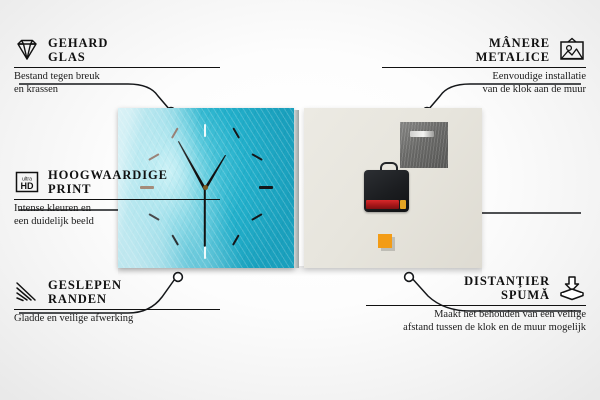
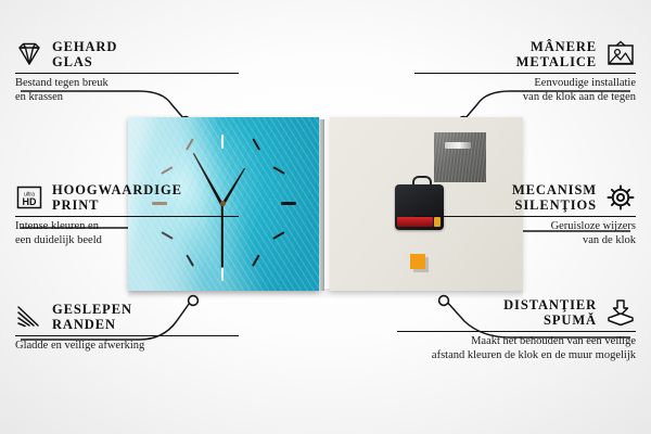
  GEHARD
  GLAS
  Bestand tegen breuk
  en krassen
  HD
  HOOGWAARDIGE
  PRINT
  Intense kleuren en
  een duidelijk beeld
  GESLEPEN
  RANDEN
  Gladde en veilige afwerking
  MÂNERE
  METALICE
  Eenvoudige installatie
- van de klok aan de muur
+ van de klok aan de tegen
+ MECANISM
+ SILENŢIOS
+ Geruisloze wijzers
+ van de klok
  DISTANŢIER
  SPUMĂ
  Maakt het behouden van een veilige
- afstand tussen de klok en de muur mogelijk
+ afstand kleuren de klok en de muur mogelijk
